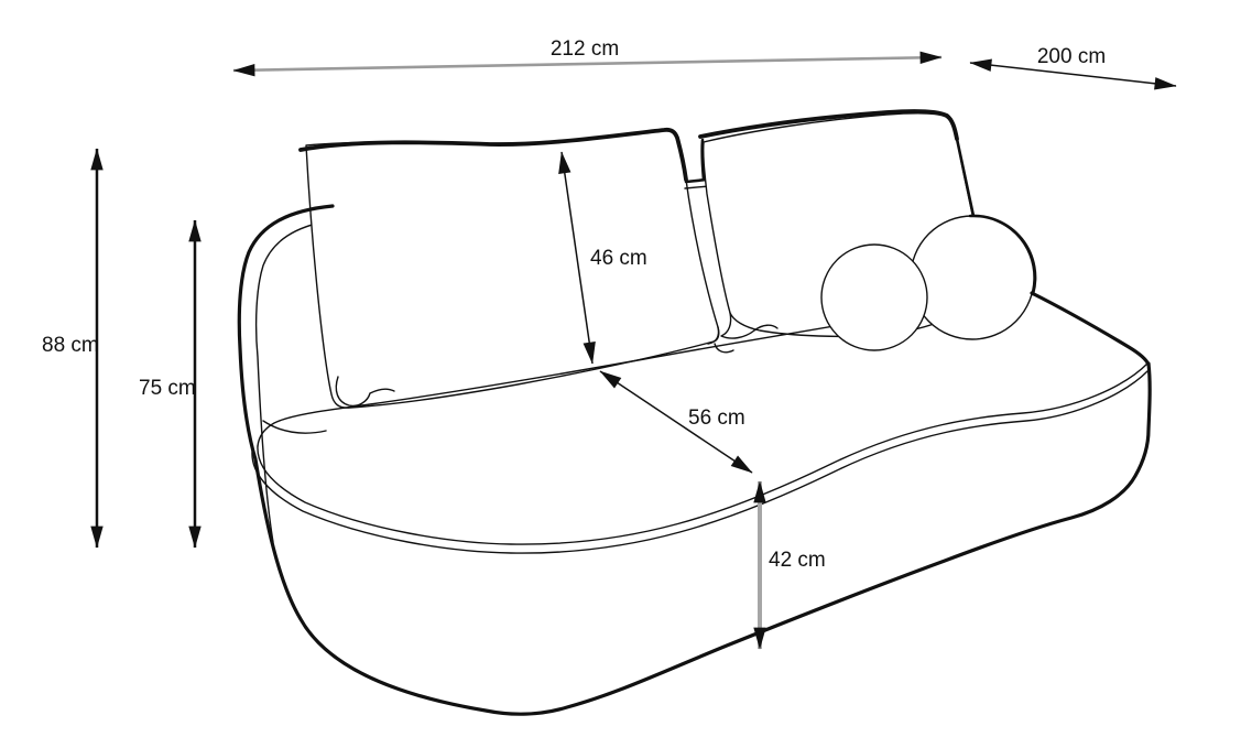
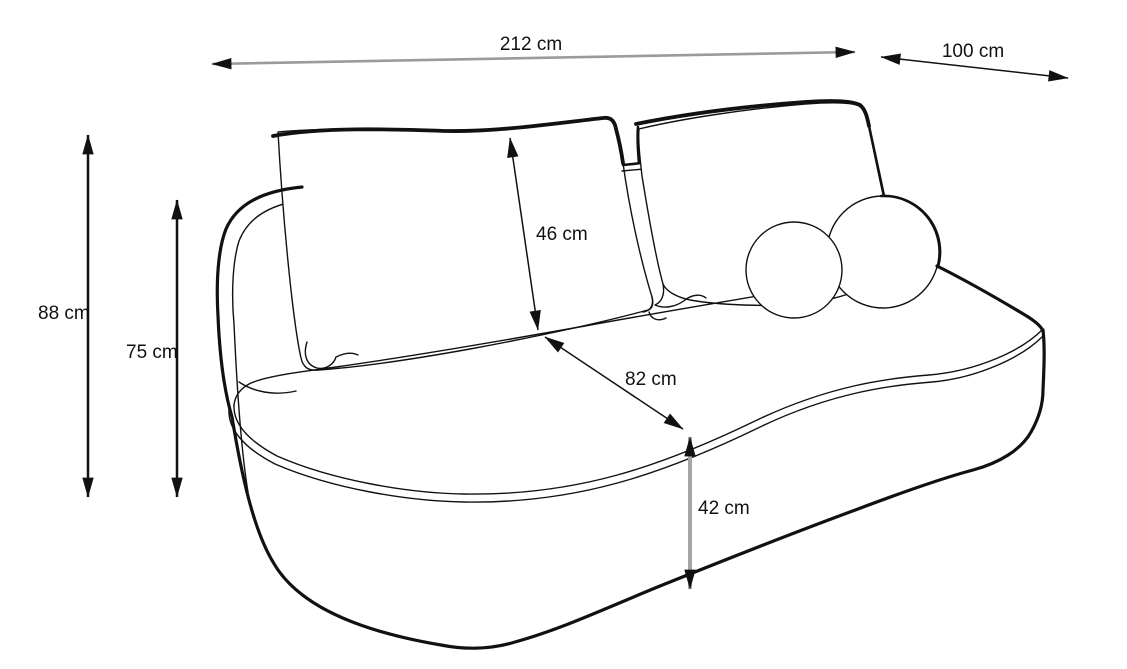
  212 cm
- 200 cm
+ 100 cm
  88 cm
  75 cm
  46 cm
- 56 cm
+ 82 cm
  42 cm
